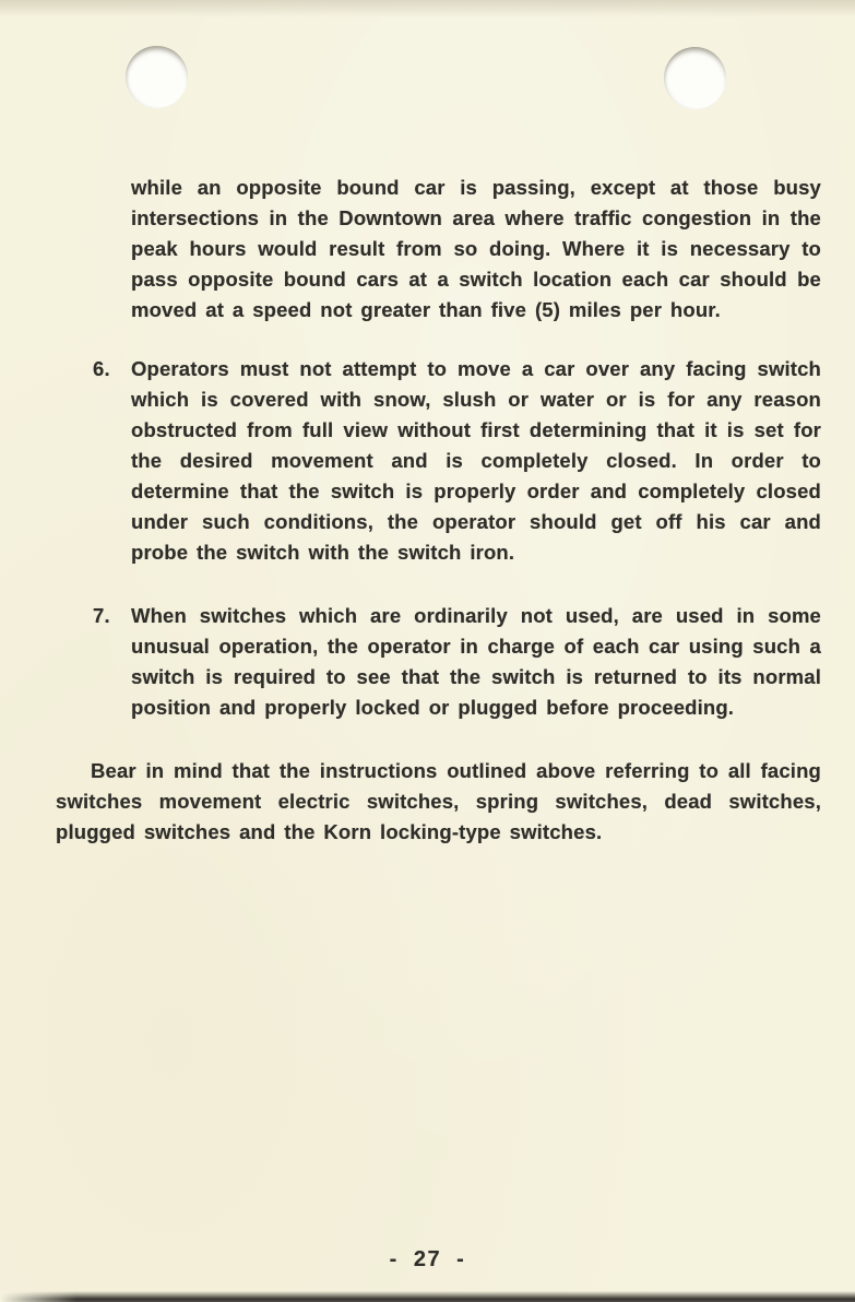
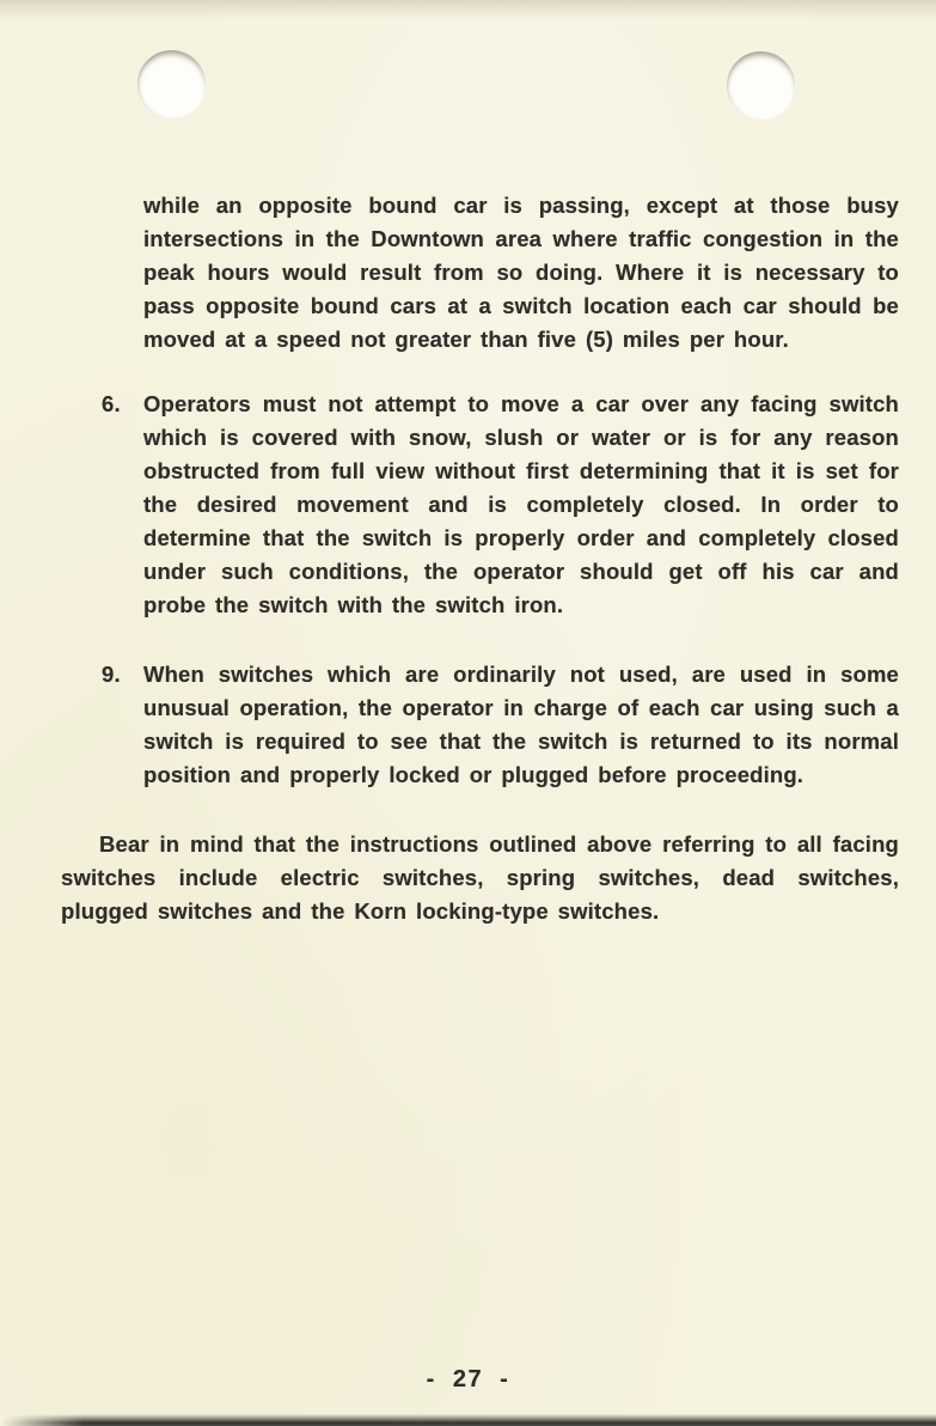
  while an opposite bound car is passing, except at those busy intersections in the Downtown area where traffic congestion in the peak hours would result from so doing. Where it is necessary to pass opposite bound cars at a switch location each car should be moved at a speed not greater than five (5) miles per hour.
  6.
  Operators must not attempt to move a car over any facing switch which is covered with snow, slush or water or is for any reason obstructed from full view without first determining that it is set for the desired movement and is completely closed. In order to determine that the switch is properly order and completely closed under such conditions, the operator should get off his car and probe the switch with the switch iron.
- 7.
+ 9.
  When switches which are ordinarily not used, are used in some unusual operation, the operator in charge of each car using such a switch is required to see that the switch is returned to its normal position and properly locked or plugged before proceeding.
- Bear in mind that the instructions outlined above referring to all facing switches movement electric switches, spring switches, dead switches, plugged switches and the Korn locking-type switches.
+ Bear in mind that the instructions outlined above referring to all facing switches include electric switches, spring switches, dead switches, plugged switches and the Korn locking-type switches.
  - 27 -
